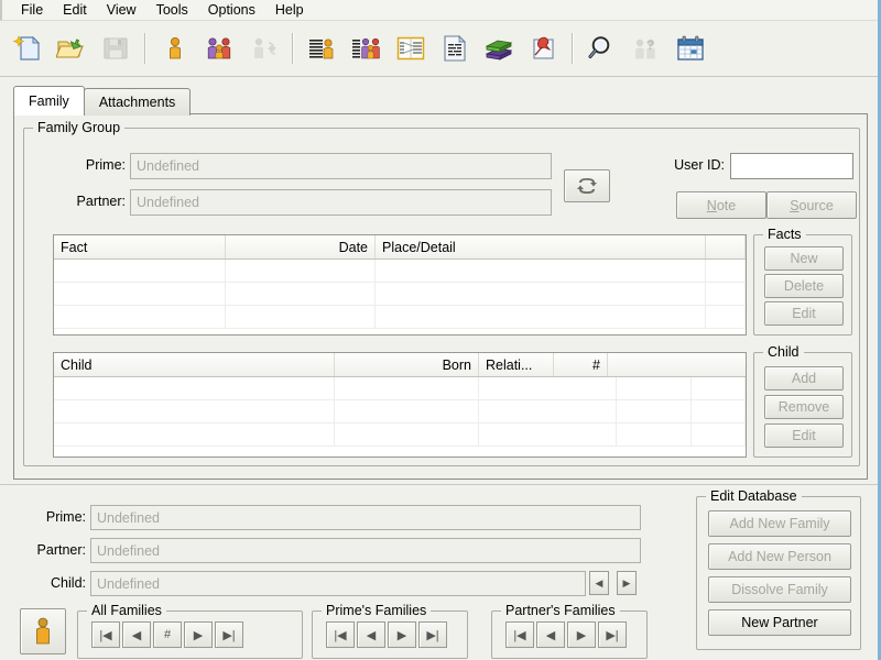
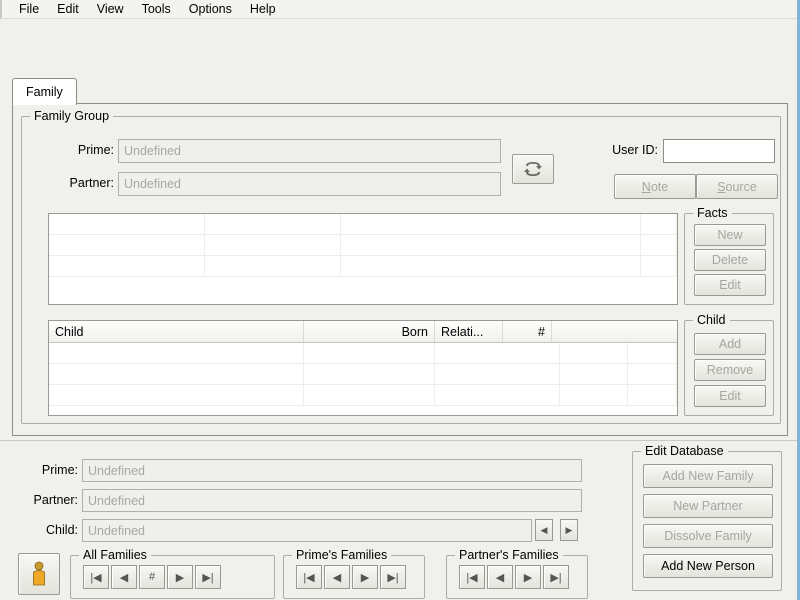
  File
  Edit
  View
  Tools
  Options
  Help
- ?
  Family
- Attachments
  Family Group
  Prime:
  Undefined
  Partner:
  Undefined
  User ID:
  Note
  Source
- Fact
- Date
- Place/Detail
  Child
  Born
  Relati...
  #
  Facts
  New
  Delete
  Edit
  Child
  Add
  Remove
  Edit
  Prime:
  Undefined
  Partner:
  Undefined
  Child:
  Undefined
  ◀
  ▶
  All Families
  |◀
  ◀
  #
  ▶
  ▶|
  Prime's Families
  |◀
  ◀
  ▶
  ▶|
  Partner's Families
  |◀
  ◀
  ▶
  ▶|
  Edit Database
  Add New Family
- Add New Person
+ New Partner
  Dissolve Family
- New Partner
+ Add New Person
